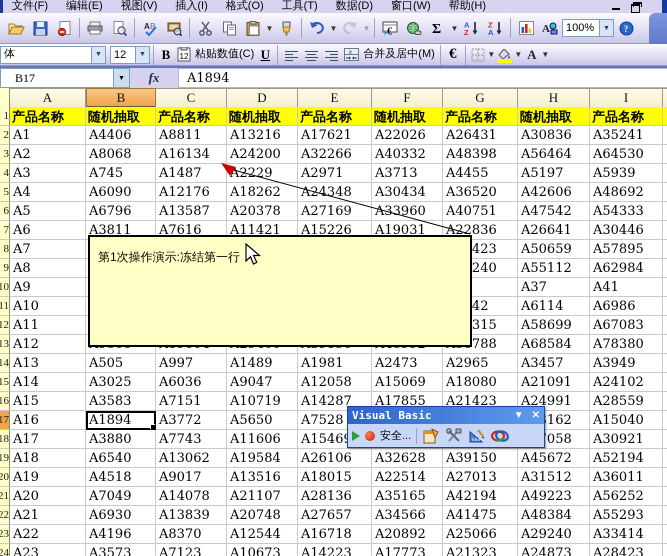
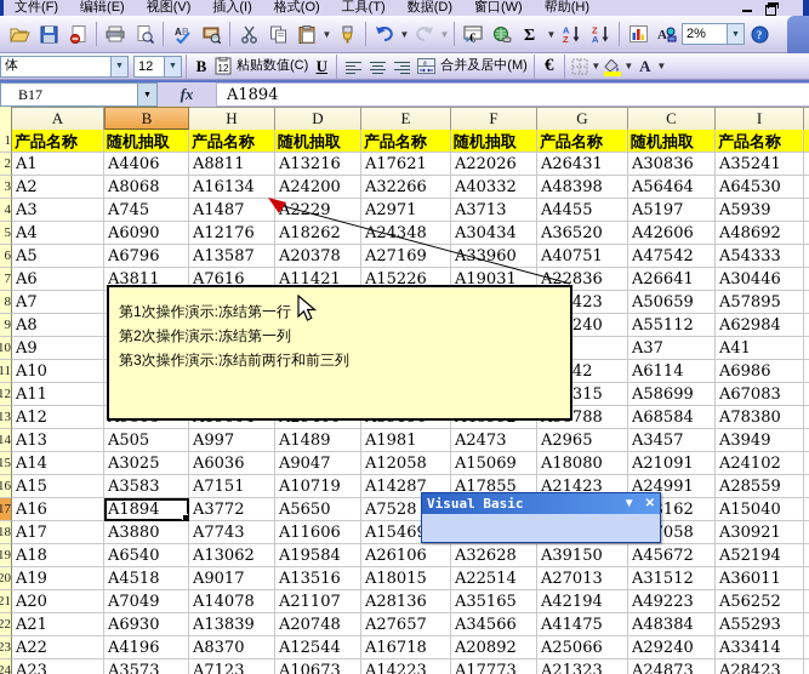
  文件(F)
  编辑(E)
  视图(V)
  插入(I)
  格式(O)
  工具(T)
  数据(D)
  窗口(W)
  帮助(H)
  A
  B
  ▼
  ▼
  ▼
  €
  Σ
  ▼
  A
  Z
  Z
  A
  A
- 100%
+ 2%
  ?
  体
  12
  B
  12
  粘贴数值(C)
  U
  合并及居中(M)
  €
  ▼
  ▼
  A
  ▼
  B17
  ▼
  fx
  A1894
  A
  B
- C
+ H
  D
  E
  F
  G
- H
+ C
  I
  1
  产品名称
  随机抽取
  产品名称
  随机抽取
  产品名称
  随机抽取
  产品名称
  随机抽取
  产品名称
  2
  A1
  A4406
  A8811
  A13216
  A17621
  A22026
  A26431
  A30836
  A35241
  3
  A2
  A8068
  A16134
  A24200
  A32266
  A40332
  A48398
  A56464
  A64530
  4
  A3
  A745
  A1487
  A2229
  A2971
  A3713
  A4455
  A5197
  A5939
  5
  A4
  A6090
  A12176
  A18262
  A24348
  A30434
  A36520
  A42606
  A48692
  6
  A5
  A6796
  A13587
  A20378
  A27169
  A3960
  A40751
  A47542
  A54333
  7
  A6
  A3811
  A7616
  A11421
  A15226
  A19031
  A22836
  A26641
  A30446
  8
  A7
  A50659
  A57895
  9
  A8
  A55112
  A62984
  10
  A9
  A37
  A41
  11
  A10
  A6114
  A6986
  12
  A11
  A58699
  A67083
  13
  A12
  A68584
  A78380
  14
  A13
  A505
  A997
  A1489
  A1981
  A2473
  A2965
  A3457
  A3949
  15
  A14
  A3025
  A6036
  A9047
  A12058
  A15069
  A18080
  A21091
  A24102
  16
  A15
  A3583
  A7151
  A10719
  A14287
  A17855
  A21423
  A24991
  A28559
  17
  A16
  A1894
  A3772
  A5650
  A7528
  A15040
  18
  A17
  A3880
  A7743
  A11606
  A1546
  A30921
  19
  A18
  A6540
  A13062
  A19584
  A26106
  A32628
  A39150
  A45672
  A52194
  20
  A19
  A4518
  A9017
  A13516
  A18015
  A22514
  A27013
  A31512
  A36011
  21
  A20
  A7049
  A14078
  A21107
  A28136
  A35165
  A42194
  A49223
  A56252
  22
  A21
  A6930
  A13839
  A20748
  A27657
  A34566
  A41475
  A48384
  A55293
  23
  A22
  A4196
  A8370
  A12544
  A16718
  A20892
  A25066
  A29240
  A33414
  24
  A23
  A3573
  A7123
  A10673
  A14223
  A17773
  A21323
  A24873
  A28423
  第1次操作演示:冻结第一行
+ 第2次操作演示:冻结第一列
+ 第3次操作演示:冻结前两行和前三列
  Visual Basic
  ▼
  ✕
- 安全...
